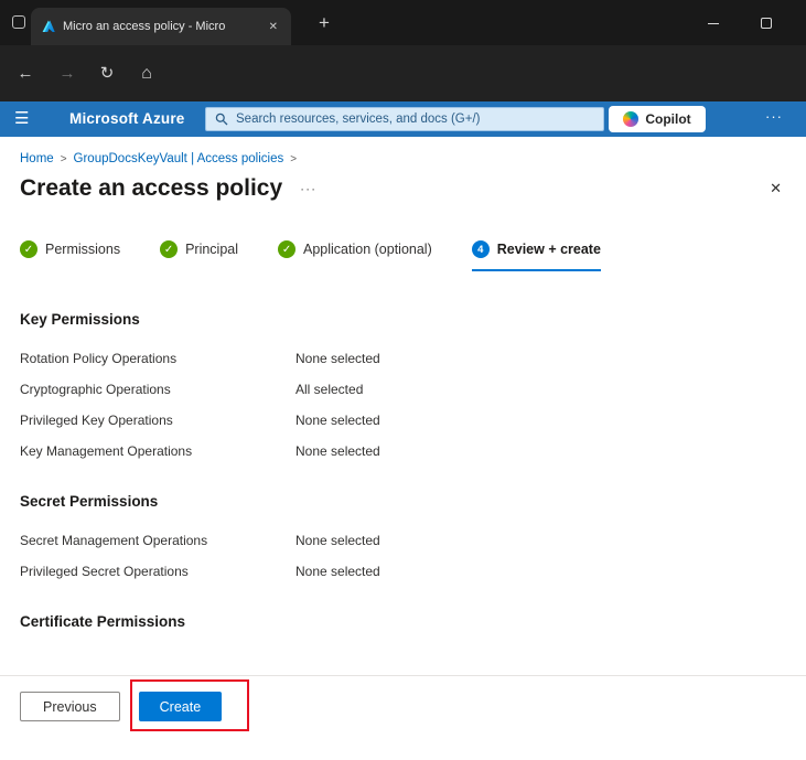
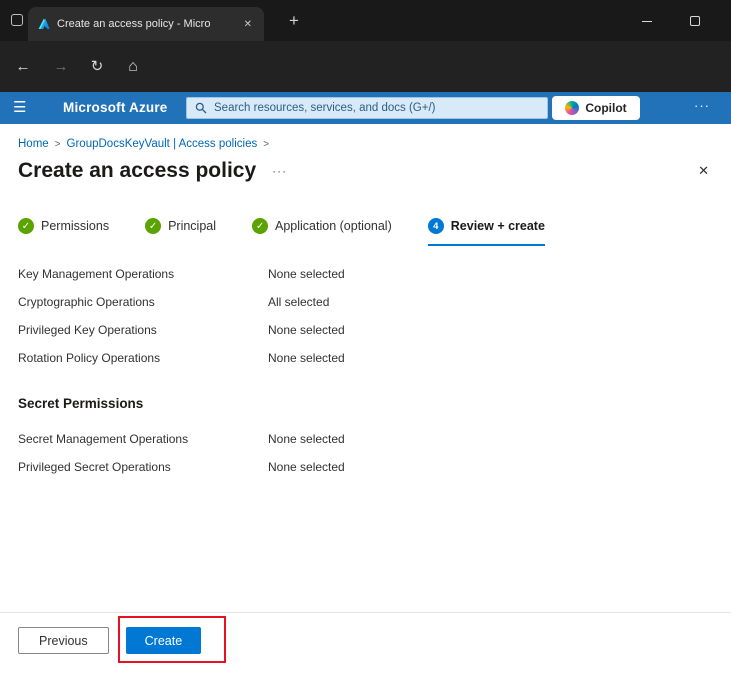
- Micro an access policy - Micro
+ Create an access policy - Micro
  ✕
  +
  ←
  →
  ↻
  ⌂
  ☰
  Microsoft Azure
  Search resources, services, and docs (G+/)
  Copilot
  ···
  Home
  >
  GroupDocsKeyVault | Access policies
  >
  Create an access policy
  ···
  ✕
  ✓
  Permissions
  ✓
  Principal
  ✓
  Application (optional)
  4
  Review + create
- Key Permissions
- Rotation Policy Operations
+ Key Management Operations
  None selected
  Cryptographic Operations
  All selected
  Privileged Key Operations
  None selected
- Key Management Operations
+ Rotation Policy Operations
  None selected
  Secret Permissions
  Secret Management Operations
  None selected
  Privileged Secret Operations
  None selected
- Certificate Permissions
  Previous
  Create
